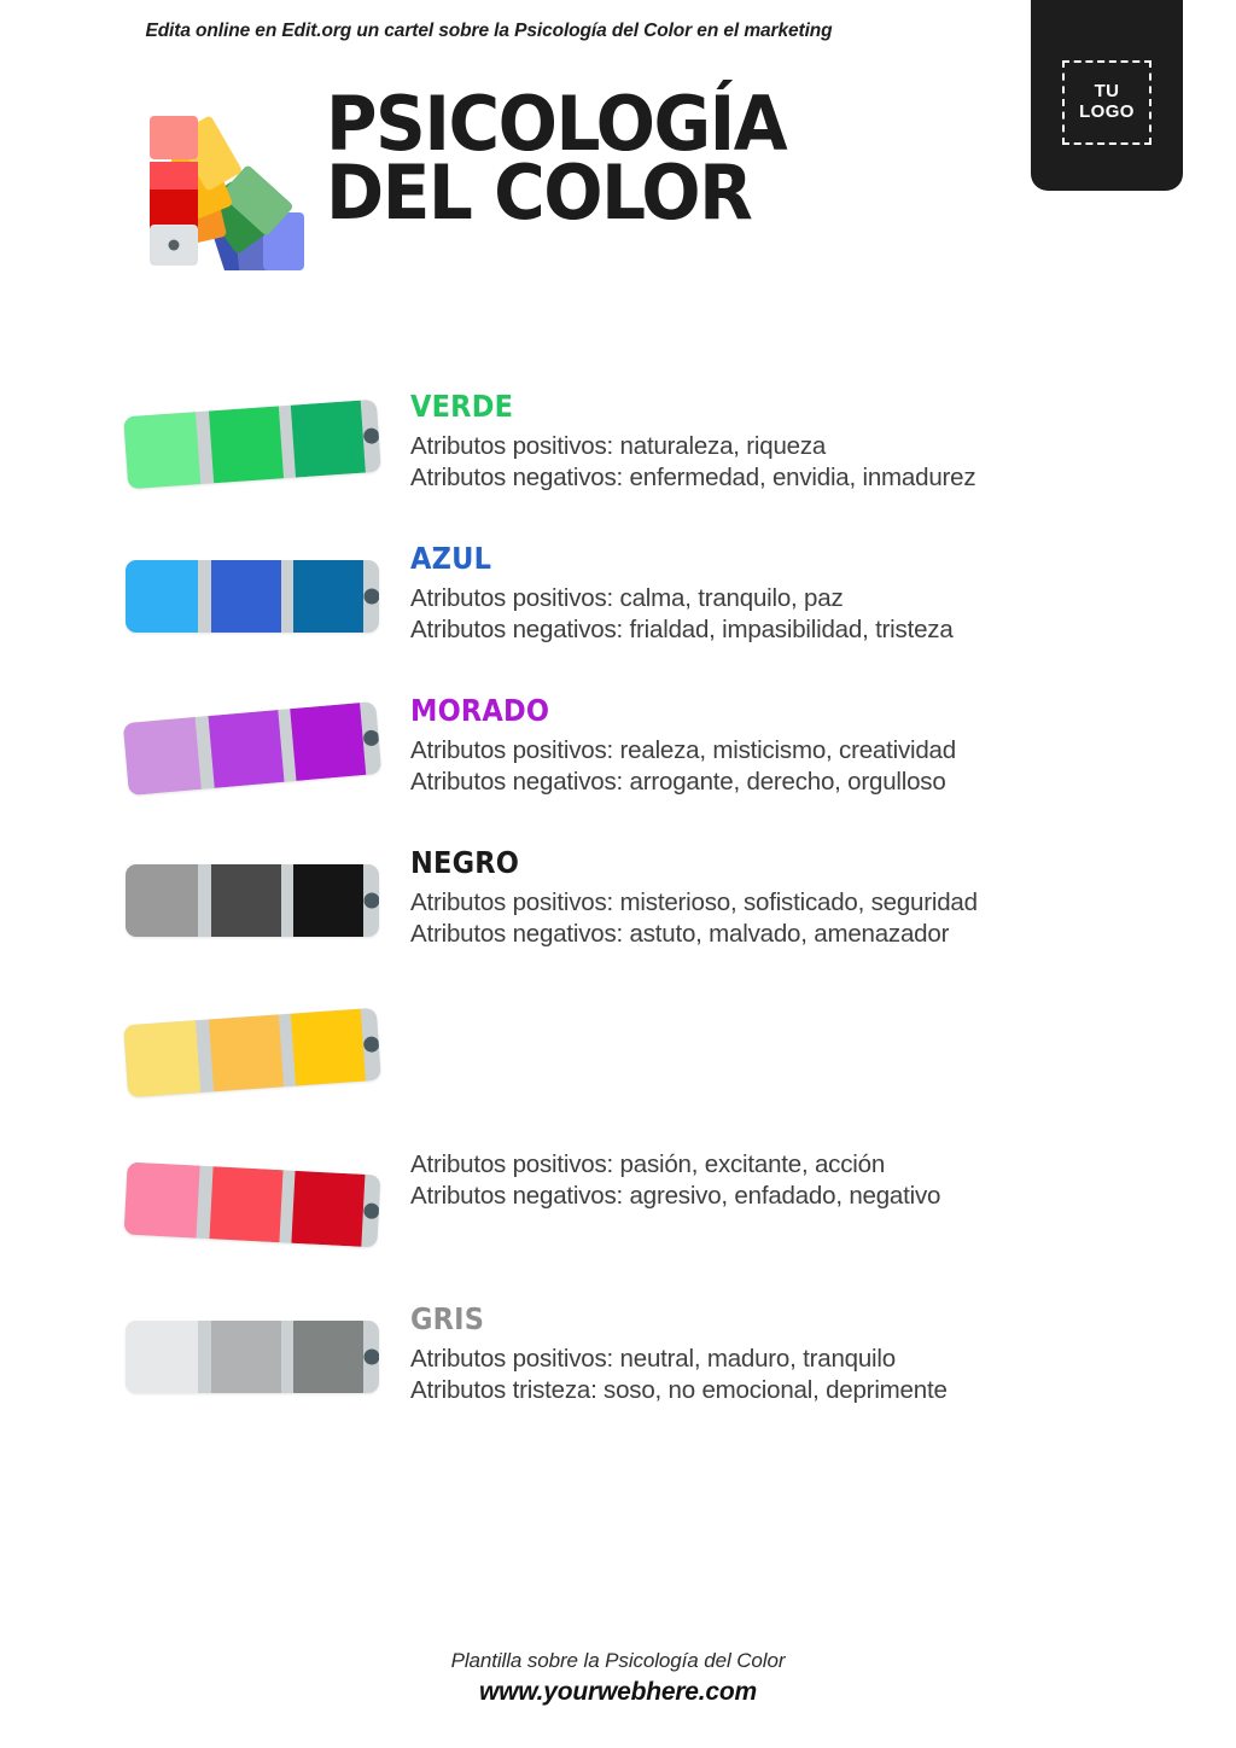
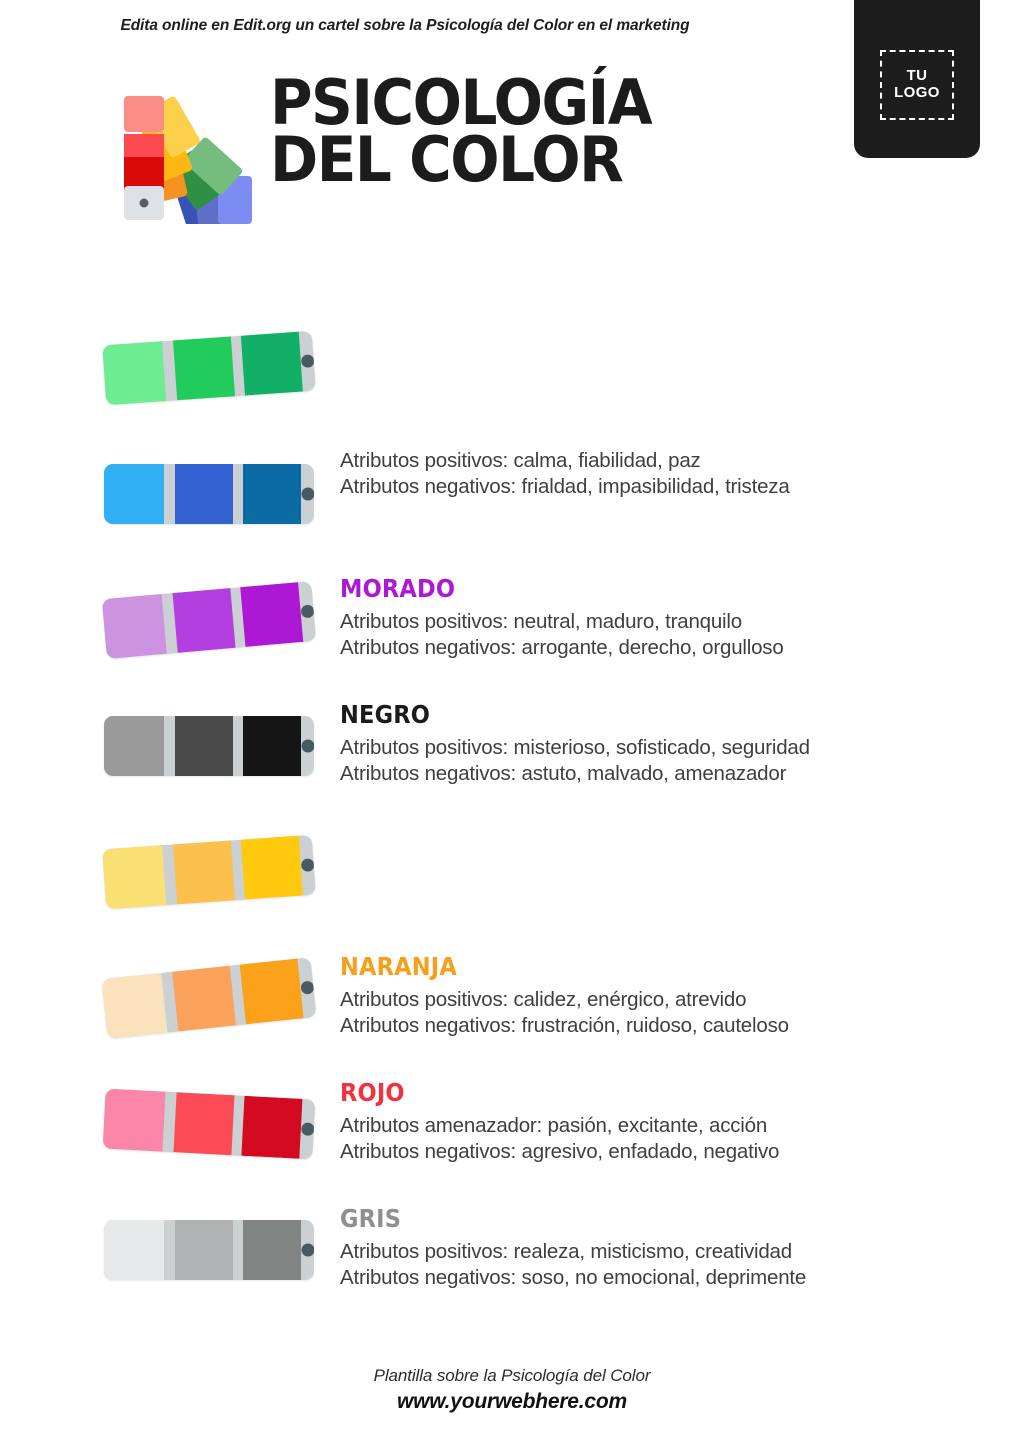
  Edita online en Edit.org un cartel sobre la Psicología del Color en el marketing
  TU
  LOGO
  PSICOLOGÍA
  DEL COLOR
- VERDE
- Atributos positivos: naturaleza, riqueza
- Atributos negativos: enfermedad, envidia, inmadurez
- AZUL
- Atributos positivos: calma, tranquilo, paz
+ Atributos positivos: calma, fiabilidad, paz
  Atributos negativos: frialdad, impasibilidad, tristeza
  MORADO
- Atributos positivos: realeza, misticismo, creatividad
+ Atributos positivos: neutral, maduro, tranquilo
  Atributos negativos: arrogante, derecho, orgulloso
  NEGRO
  Atributos positivos: misterioso, sofisticado, seguridad
  Atributos negativos: astuto, malvado, amenazador
+ NARANJA
+ Atributos positivos: calidez, enérgico, atrevido
+ Atributos negativos: frustración, ruidoso, cauteloso
+ ROJO
- Atributos positivos: pasión, excitante, acción
+ Atributos amenazador: pasión, excitante, acción
  Atributos negativos: agresivo, enfadado, negativo
  GRIS
- Atributos positivos: neutral, maduro, tranquilo
+ Atributos positivos: realeza, misticismo, creatividad
- Atributos tristeza: soso, no emocional, deprimente
+ Atributos negativos: soso, no emocional, deprimente
  Plantilla sobre la Psicología del Color
  www.yourwebhere.com
